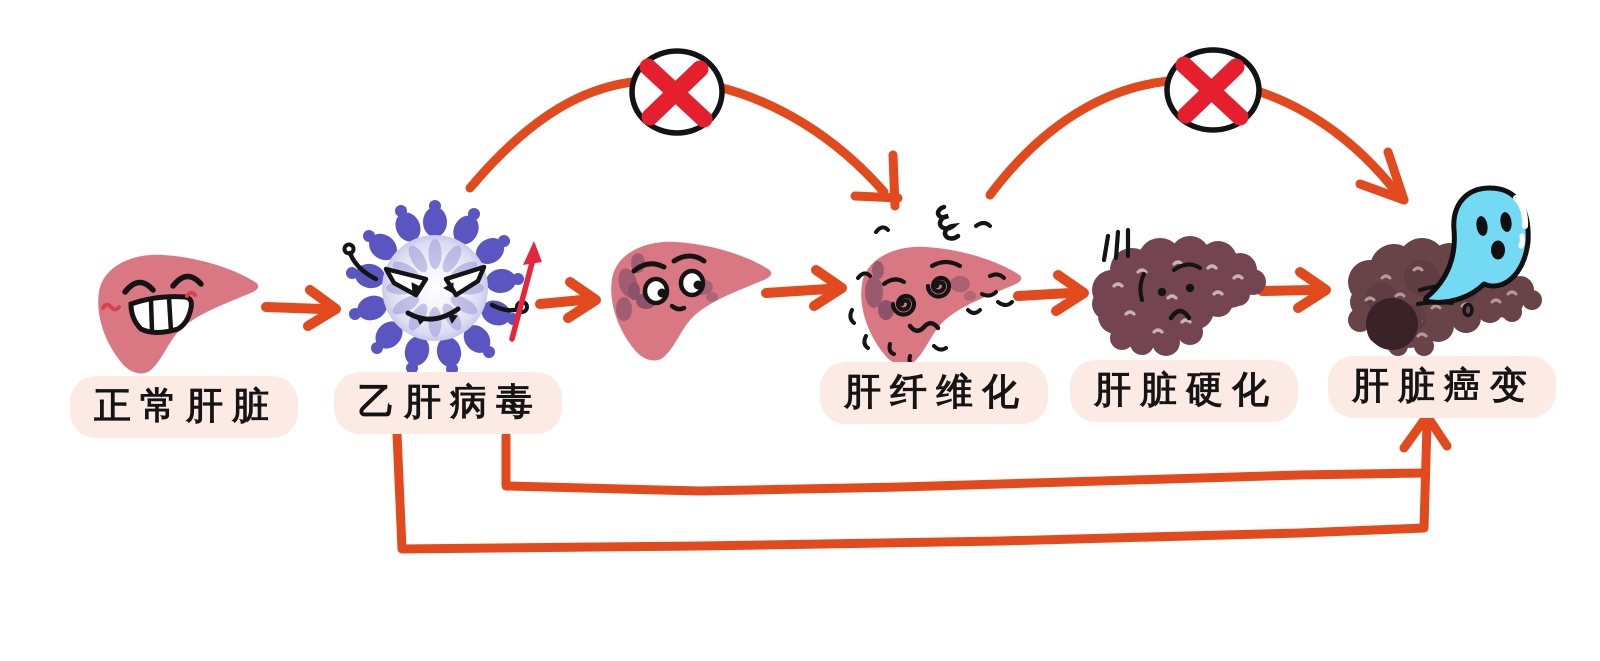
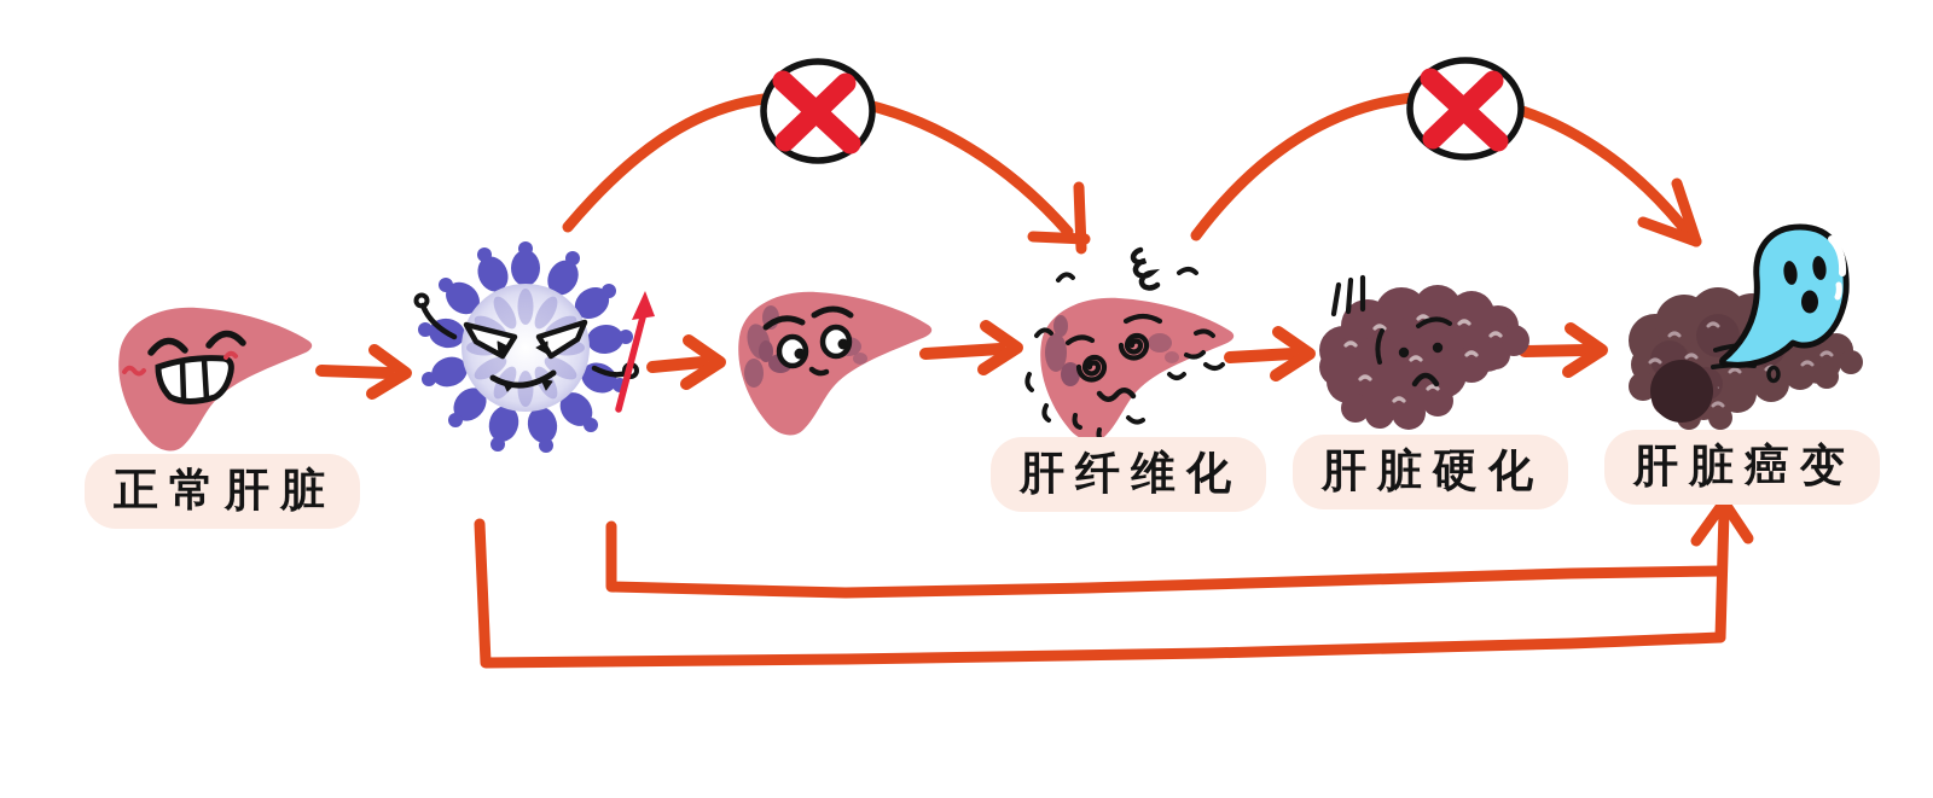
  正常肝脏
- 乙肝病毒
  肝纤维化
  肝脏硬化
  肝脏癌变
